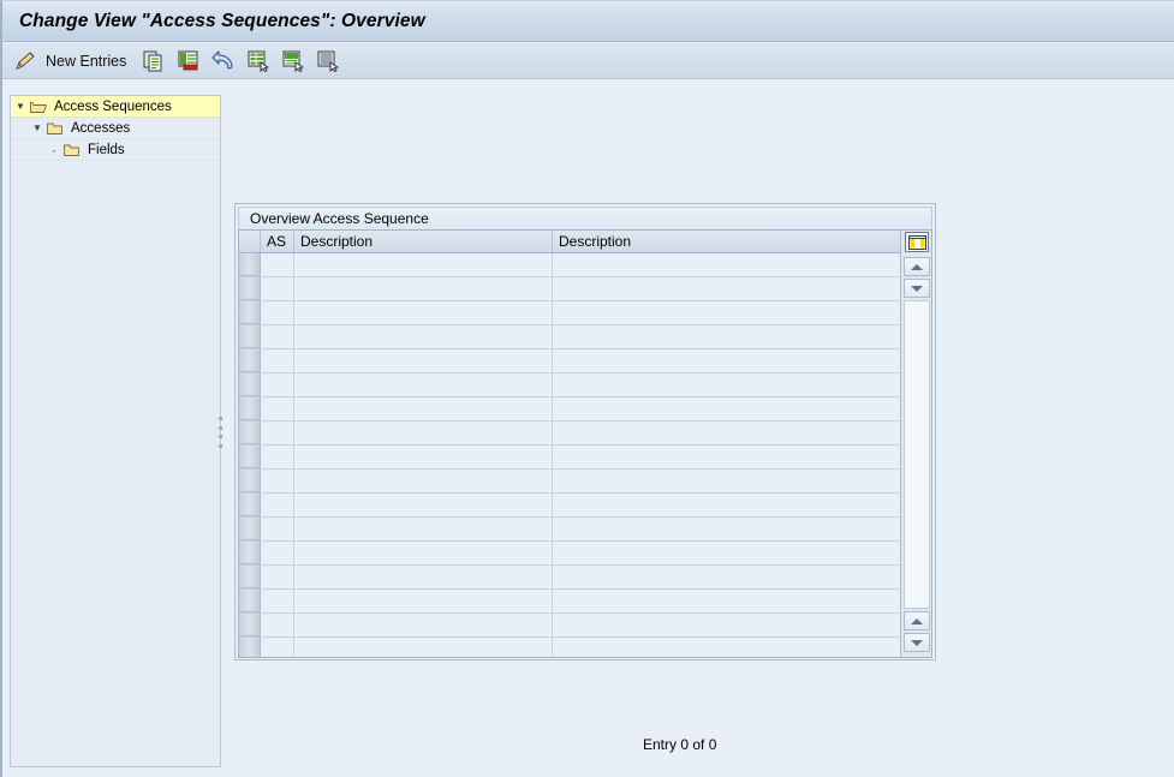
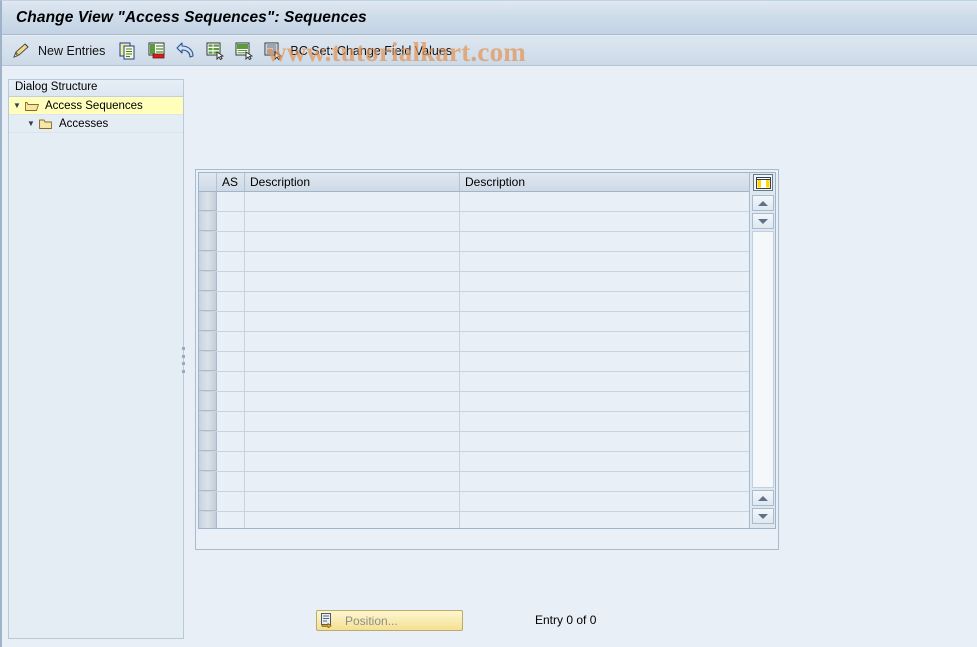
- Change View "Access Sequences": Overview
+ Change View "Access Sequences": Sequences
  New Entries
+ BC Set: Change Field Values
+ www.tutorialkart.com
+ Dialog Structure
  ▼
  Access Sequences
  ▼
  Accesses
- ·
- Fields
- Overview Access Sequence
  AS
  Description
  Description
+ Position...
  Entry 0 of 0
